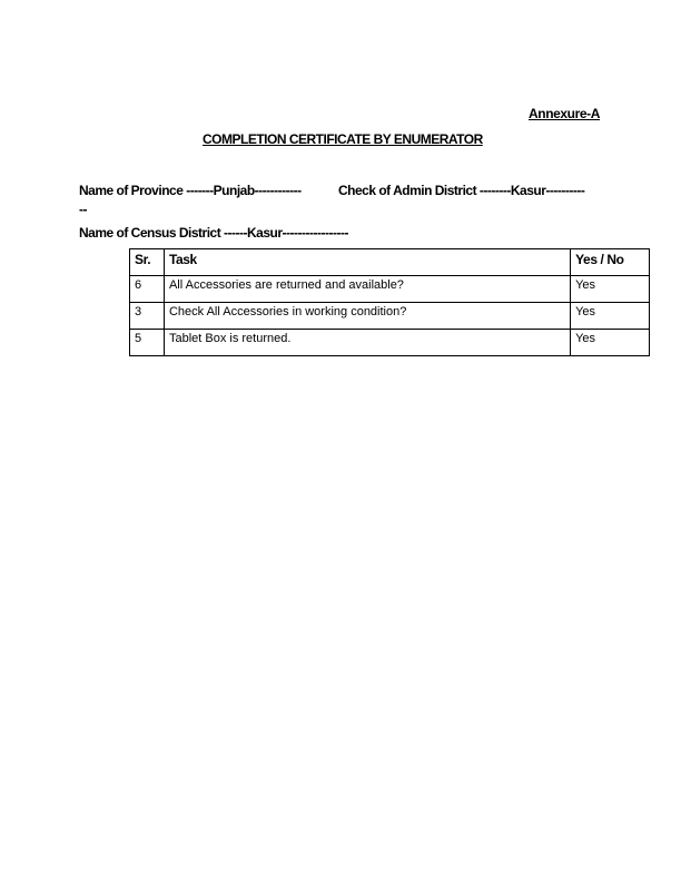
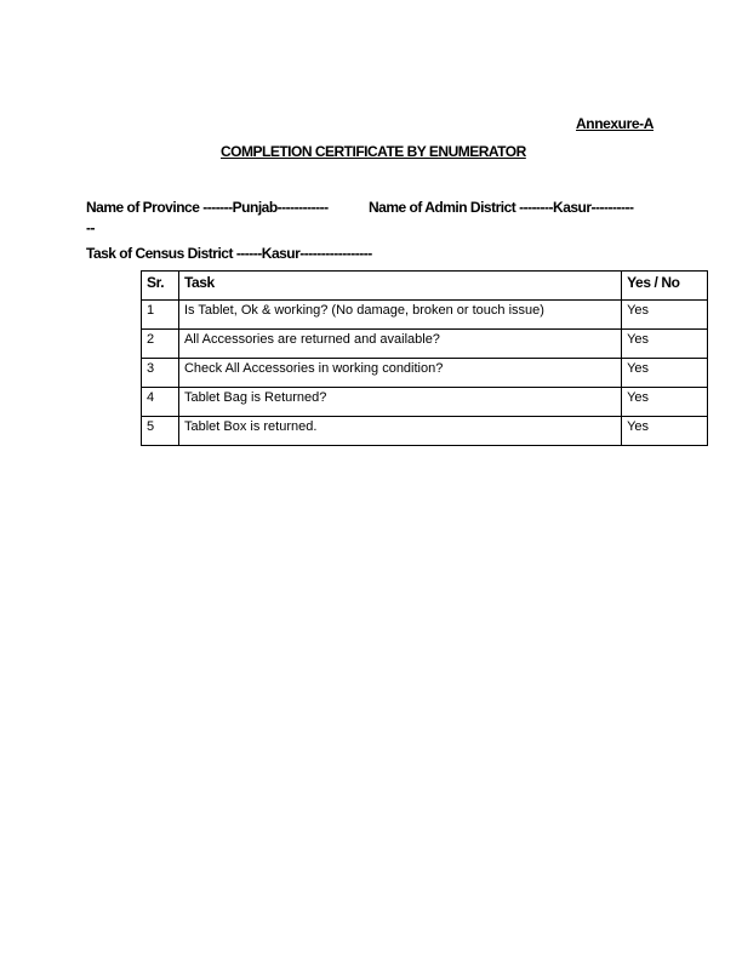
  Annexure-A
  COMPLETION CERTIFICATE BY ENUMERATOR
  Name of Province -------Punjab------------
- Check of Admin District --------Kasur----------
+ Name of Admin District --------Kasur----------
  --
- Name of Census District ------Kasur-----------------
+ Task of Census District ------Kasur-----------------
  Sr.	Task	Yes / No
+ 1	Is Tablet, Ok & working? (No damage, broken or touch issue)	Yes
- 6	All Accessories are returned and available?	Yes
+ 2	All Accessories are returned and available?	Yes
  3	Check All Accessories in working condition?	Yes
+ 4	Tablet Bag is Returned?	Yes
  5	Tablet Box is returned.	Yes
